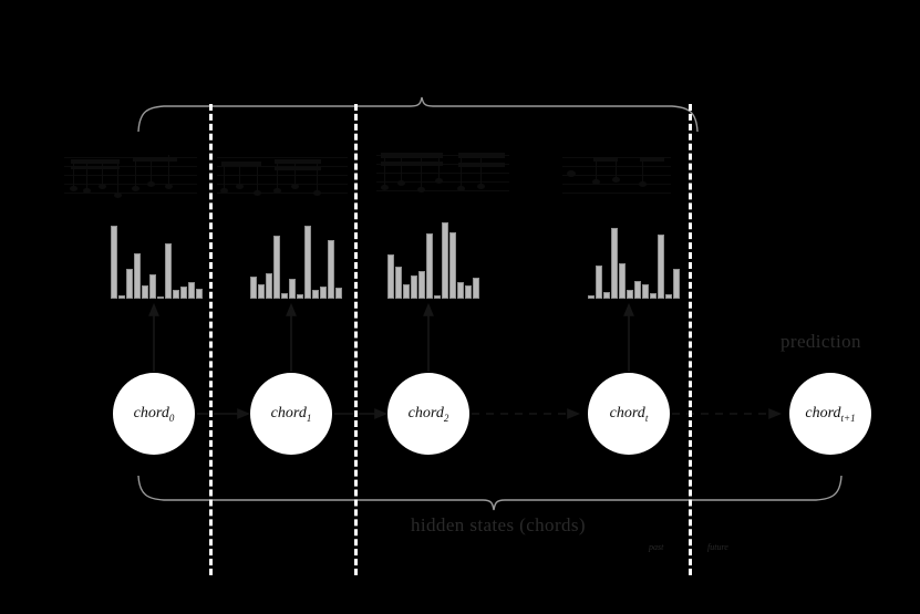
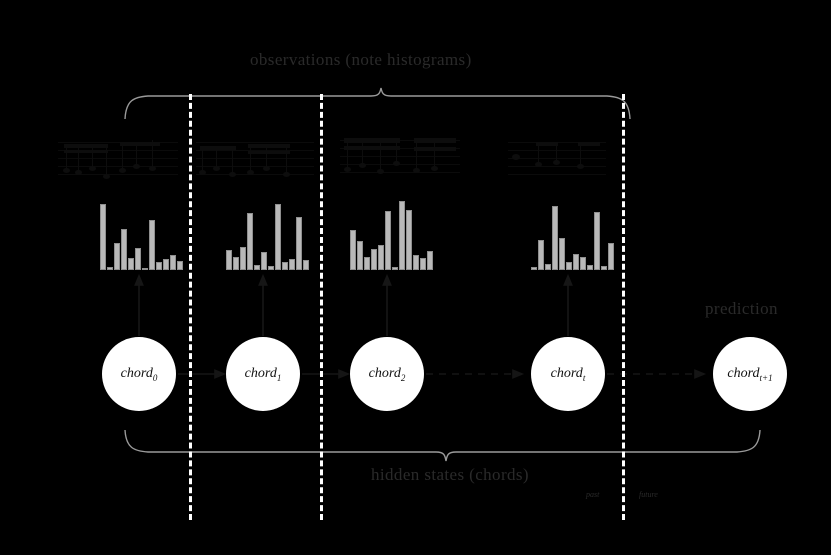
  chord0
  chord1
  chord2
  chordt
  chordt+1
+ observations (note histograms)
  hidden states (chords)
  prediction
  past
  future
